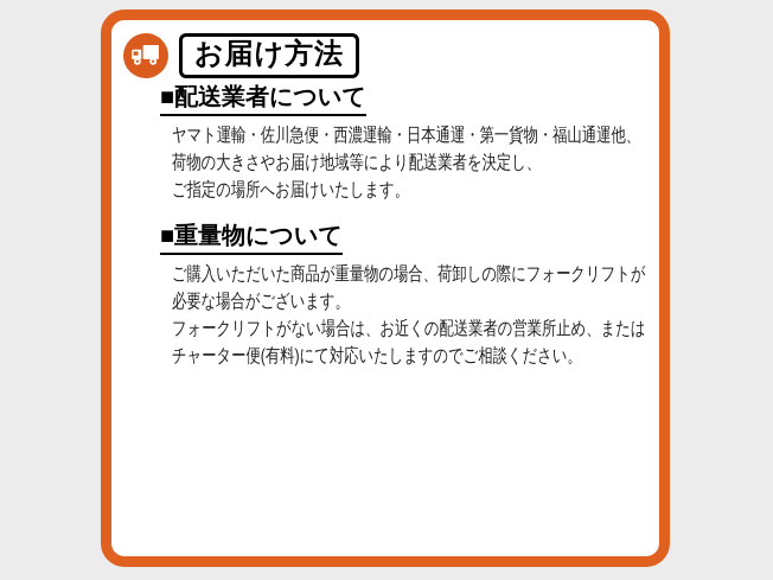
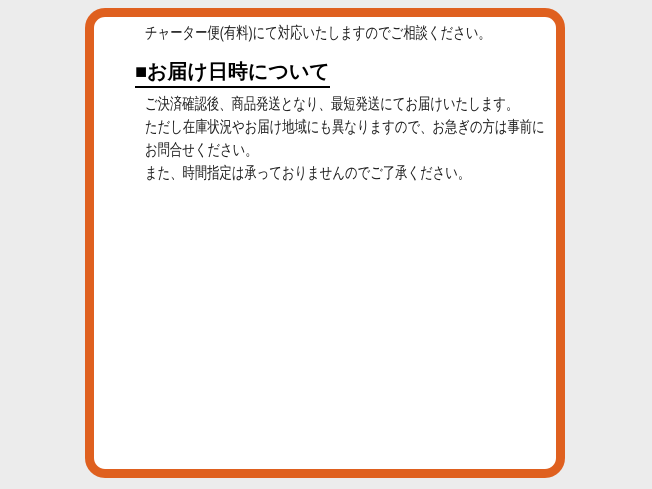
- お届け方法
- ■配送業者について
- ヤマト運輸・佐川急便・西濃運輸・日本通運・第一貨物・福山通運他、
- 荷物の大きさやお届け地域等により配送業者を決定し、
- ご指定の場所へお届けいたします。
- ■重量物について
- ご購入いただいた商品が重量物の場合、荷卸しの際にフォークリフトが
- 必要な場合がございます。
- フォークリフトがない場合は、お近くの配送業者の営業所止め、または
  チャーター便(有料)にて対応いたしますのでご相談ください。
+ ■お届け日時について
+ ご決済確認後、商品発送となり、最短発送にてお届けいたします。
+ ただし在庫状況やお届け地域にも異なりますので、お急ぎの方は事前に
+ お問合せください。
+ また、時間指定は承っておりませんのでご了承ください。
